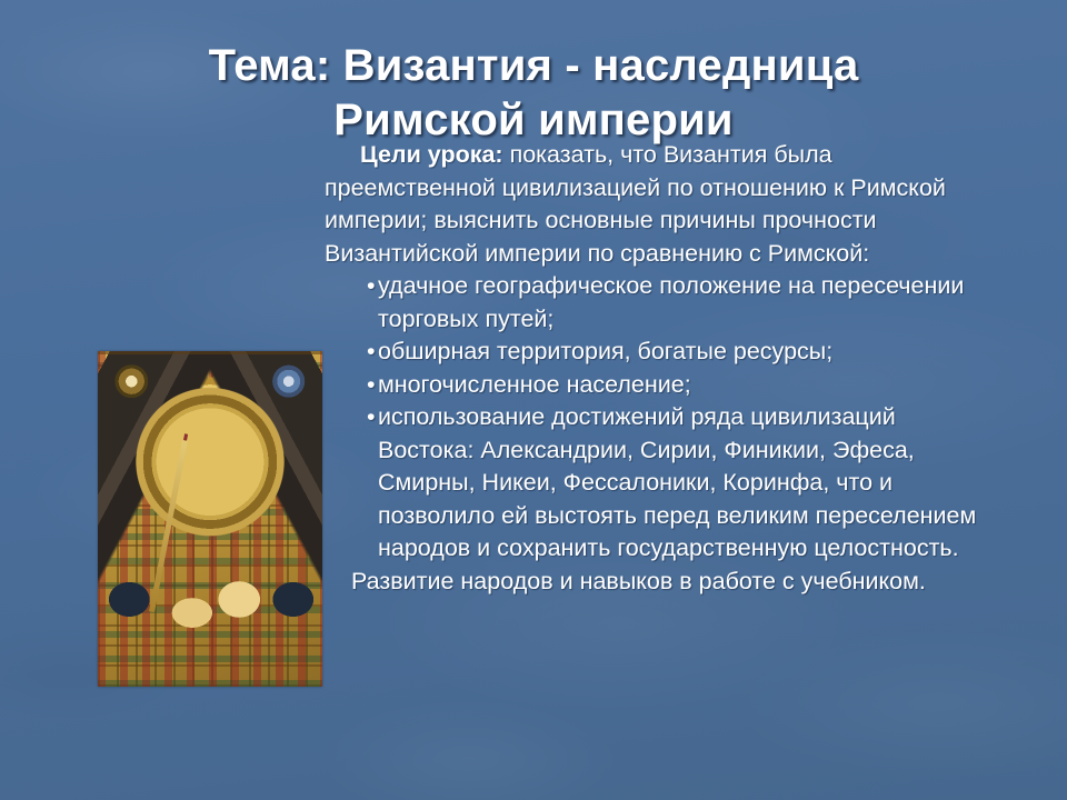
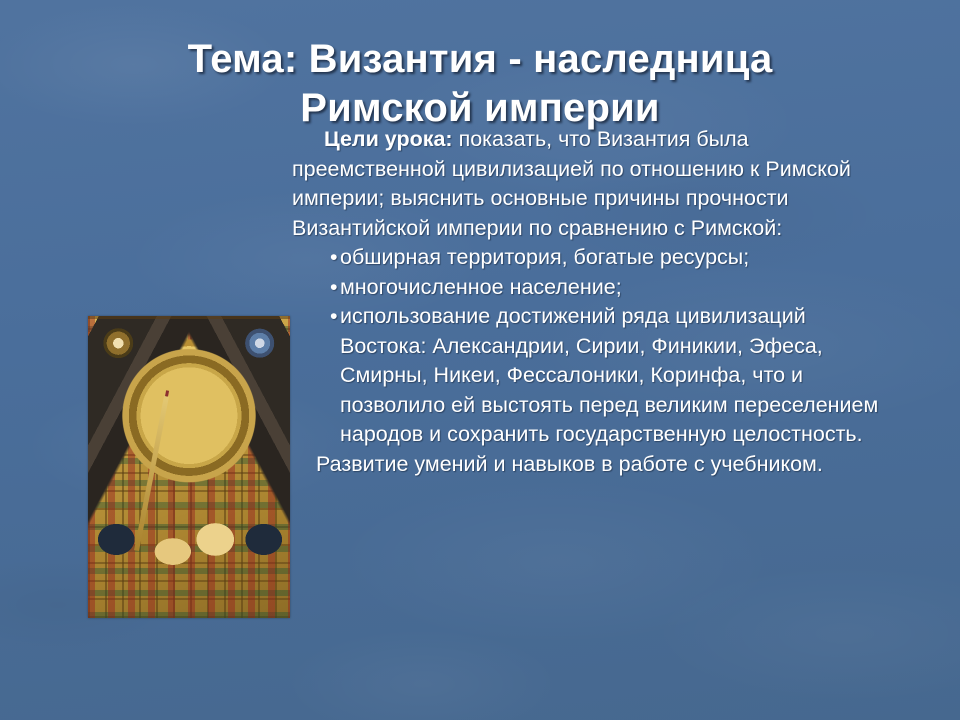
  Тема: Византия - наследница
  Римской империи
  Цели урока: показать, что Византия была преемственной цивилизацией по отношению к Римской империи; выяснить основные причины прочности Византийской империи по сравнению с Римской:
- удачное географическое положение на пересечении торговых путей;
  обширная территория, богатые ресурсы;
  многочисленное население;
  использование достижений ряда цивилизаций Востока: Александрии, Сирии, Финикии, Эфеса, Смирны, Никеи, Фессалоники, Коринфа, что и позволило ей выстоять перед великим переселением народов и сохранить государственную целостность.
- Развитие народов и навыков в работе с учебником.
+ Развитие умений и навыков в работе с учебником.
